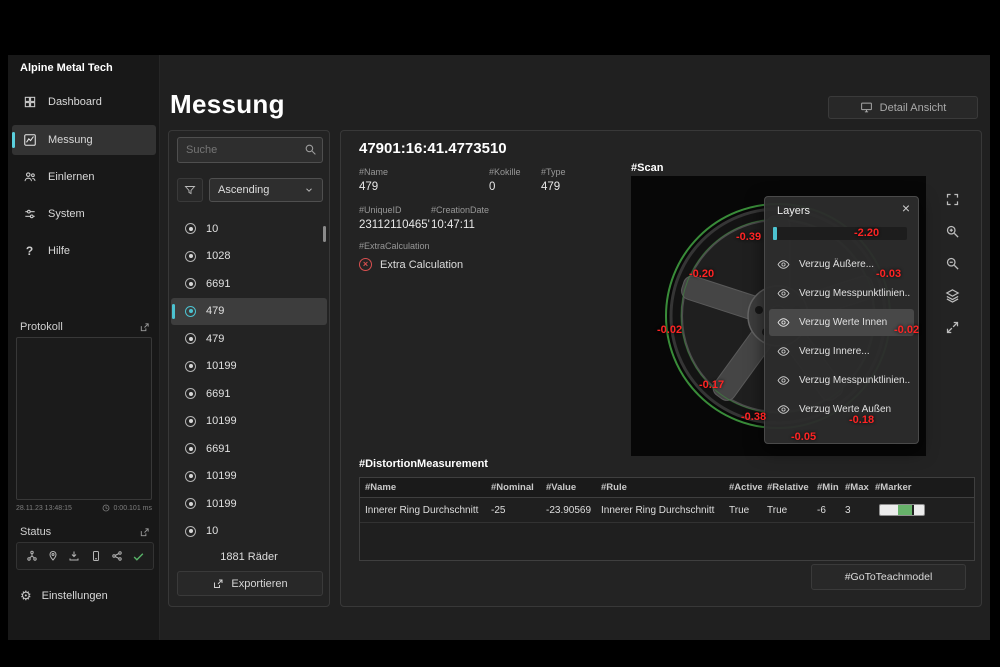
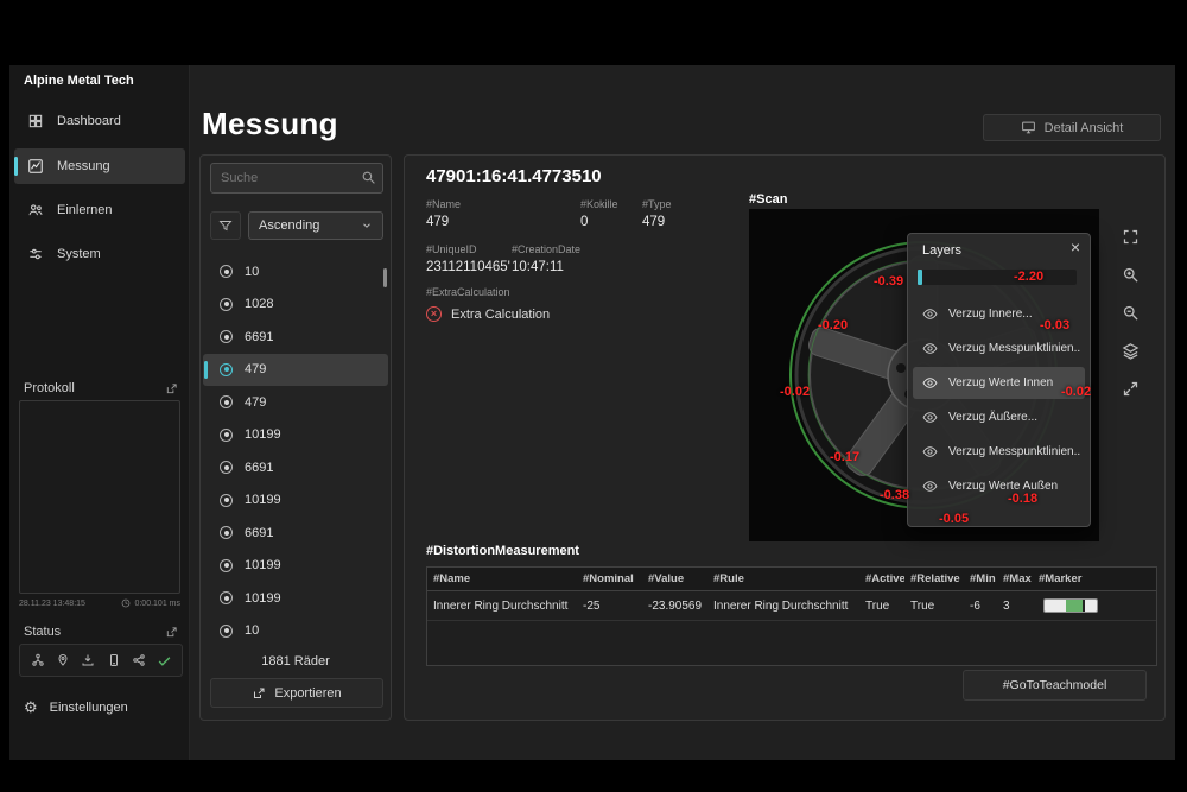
  Alpine Metal Tech
  Dashboard
  Messung
  Einlernen
  System
- ?
- Hilfe
  Protokoll
  Status
  ⚙
  Einstellungen
  Messung
  Detail Ansicht
  Suche
  Ascending
  10
  1028
  6691
  479
  479
  10199
  6691
  10199
  6691
  10199
  10199
  10
  1881 Räder
  Exportieren
  47901:16:41.4773510
  #Name
  479
  #Kokille
  0
  #Type
  479
  #UniqueID
  23112110465'
  #CreationDate
  10:47:11
  #ExtraCalculation
  ×
  Extra Calculation
  #Scan
  -0.39
  -2.20
  -0.20
  -0.03
  -0.02
  -0.02
  -0.17
  -0.38
  -0.05
  -0.18
  Layers
  ×
- Verzug Äußere...
+ Verzug Innere...
  Verzug Messpunktlinien..
  Verzug Werte Innen
- Verzug Innere...
+ Verzug Äußere...
  Verzug Messpunktlinien..
  Verzug Werte Außen
  #DistortionMeasurement
  #Name
  #Nominal
  #Value
  #Rule
  #Active
  #Relative
  #Min
  #Max
  #Marker
  Innerer Ring Durchschnitt
  -25
  -23.90569
  Innerer Ring Durchschnitt
  True
  True
  -6
  3
  #GoToTeachmodel
